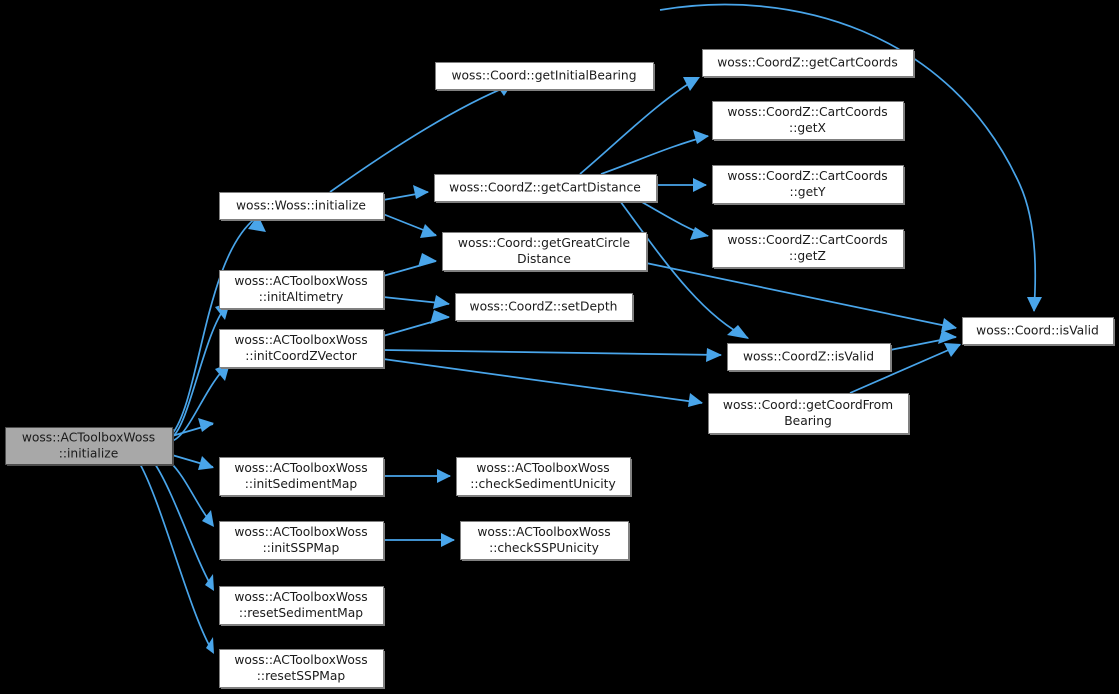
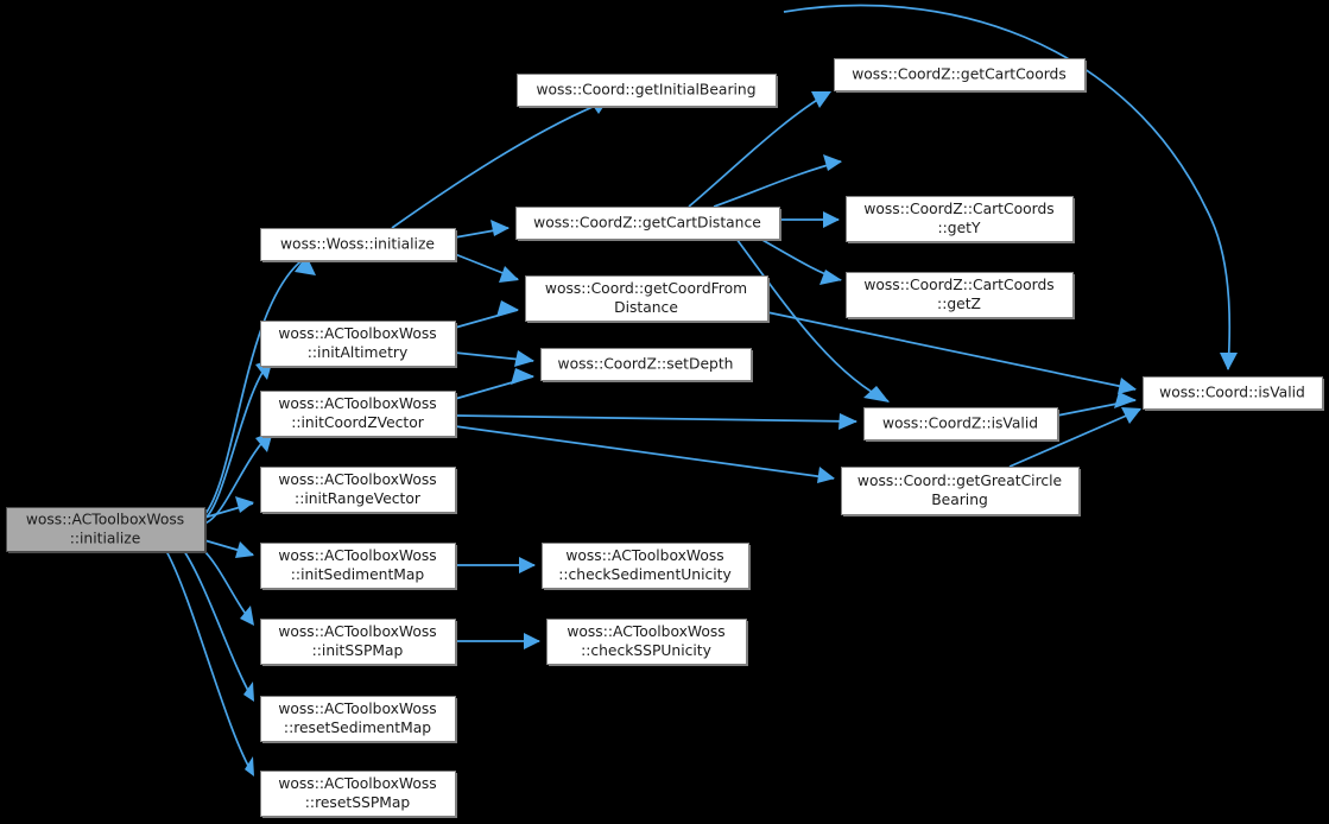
  woss::ACToolboxWoss ::initialize
  woss::Woss::initialize
  woss::ACToolboxWoss ::initAltimetry
  woss::ACToolboxWoss ::initCoordZVector
+ woss::ACToolboxWoss ::initRangeVector
  woss::ACToolboxWoss ::initSedimentMap
  woss::ACToolboxWoss ::initSSPMap
  woss::ACToolboxWoss ::resetSedimentMap
  woss::ACToolboxWoss ::resetSSPMap
  woss::Coord::getInitialBearing
  woss::CoordZ::getCartDistance
- woss::Coord::getGreatCircle Distance
+ woss::Coord::getCoordFrom Distance
  woss::CoordZ::setDepth
  woss::ACToolboxWoss ::checkSedimentUnicity
  woss::ACToolboxWoss ::checkSSPUnicity
  woss::CoordZ::getCartCoords
- woss::CoordZ::CartCoords ::getX
  woss::CoordZ::CartCoords ::getY
  woss::CoordZ::CartCoords ::getZ
  woss::CoordZ::isValid
- woss::Coord::getCoordFrom Bearing
+ woss::Coord::getGreatCircle Bearing
  woss::Coord::isValid
